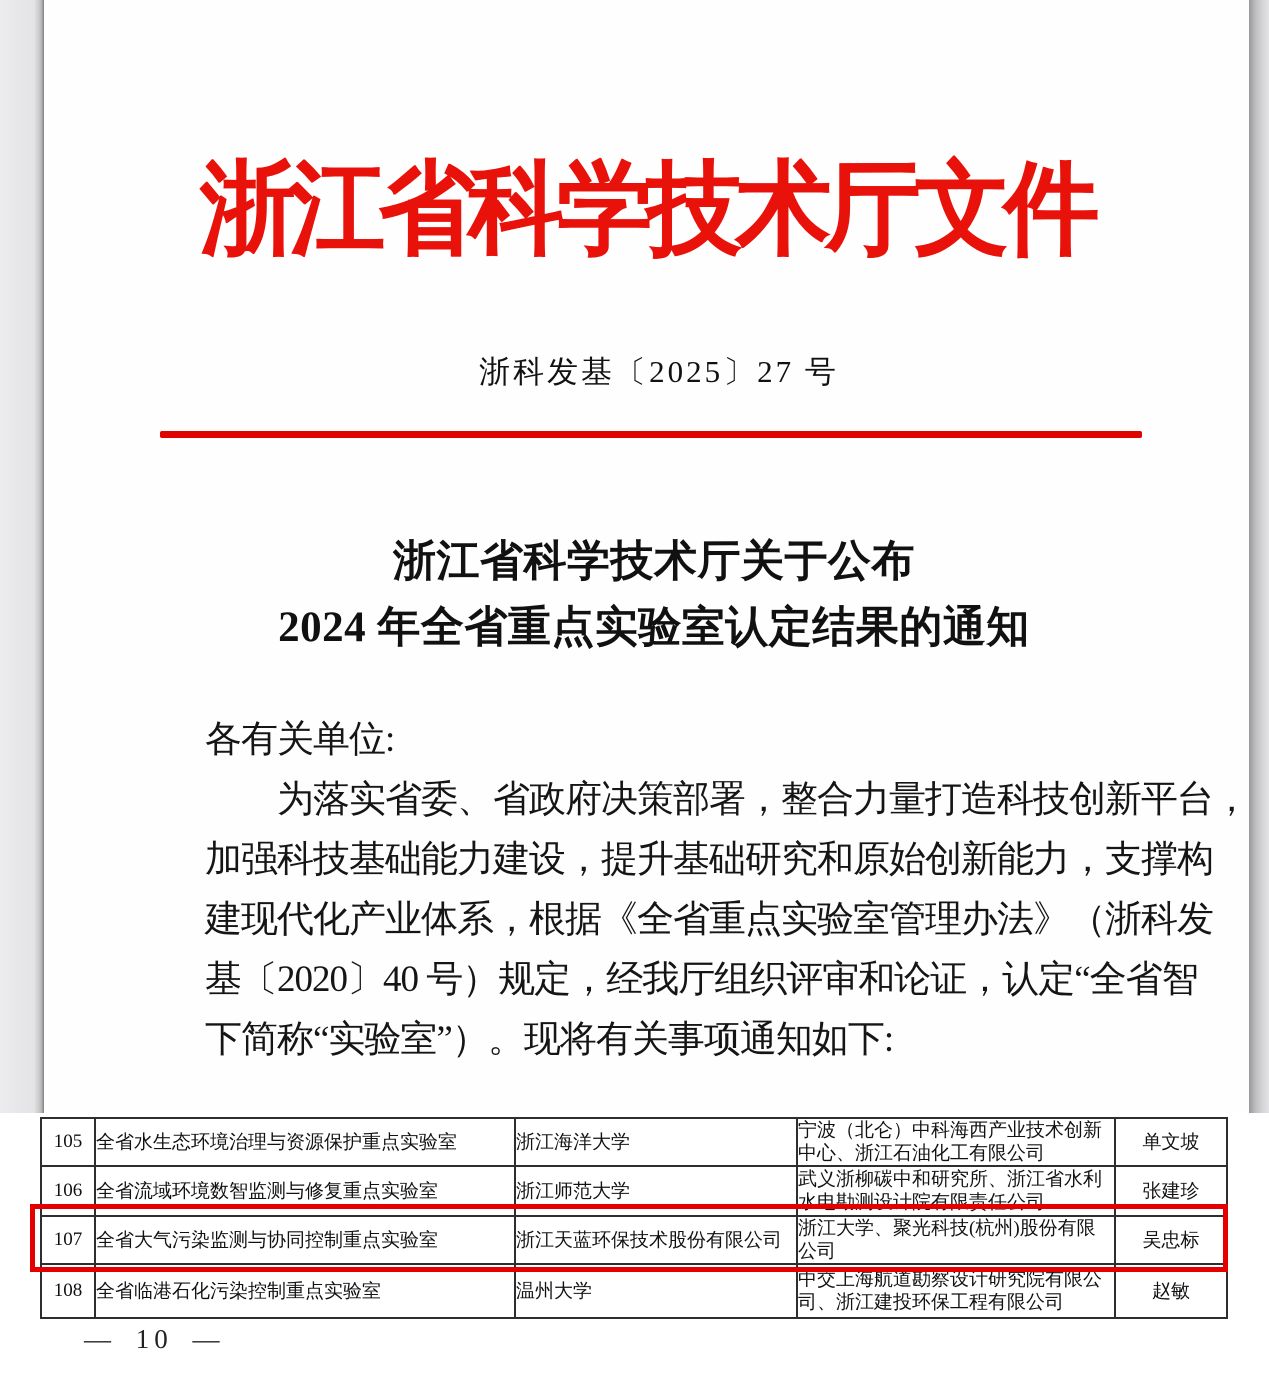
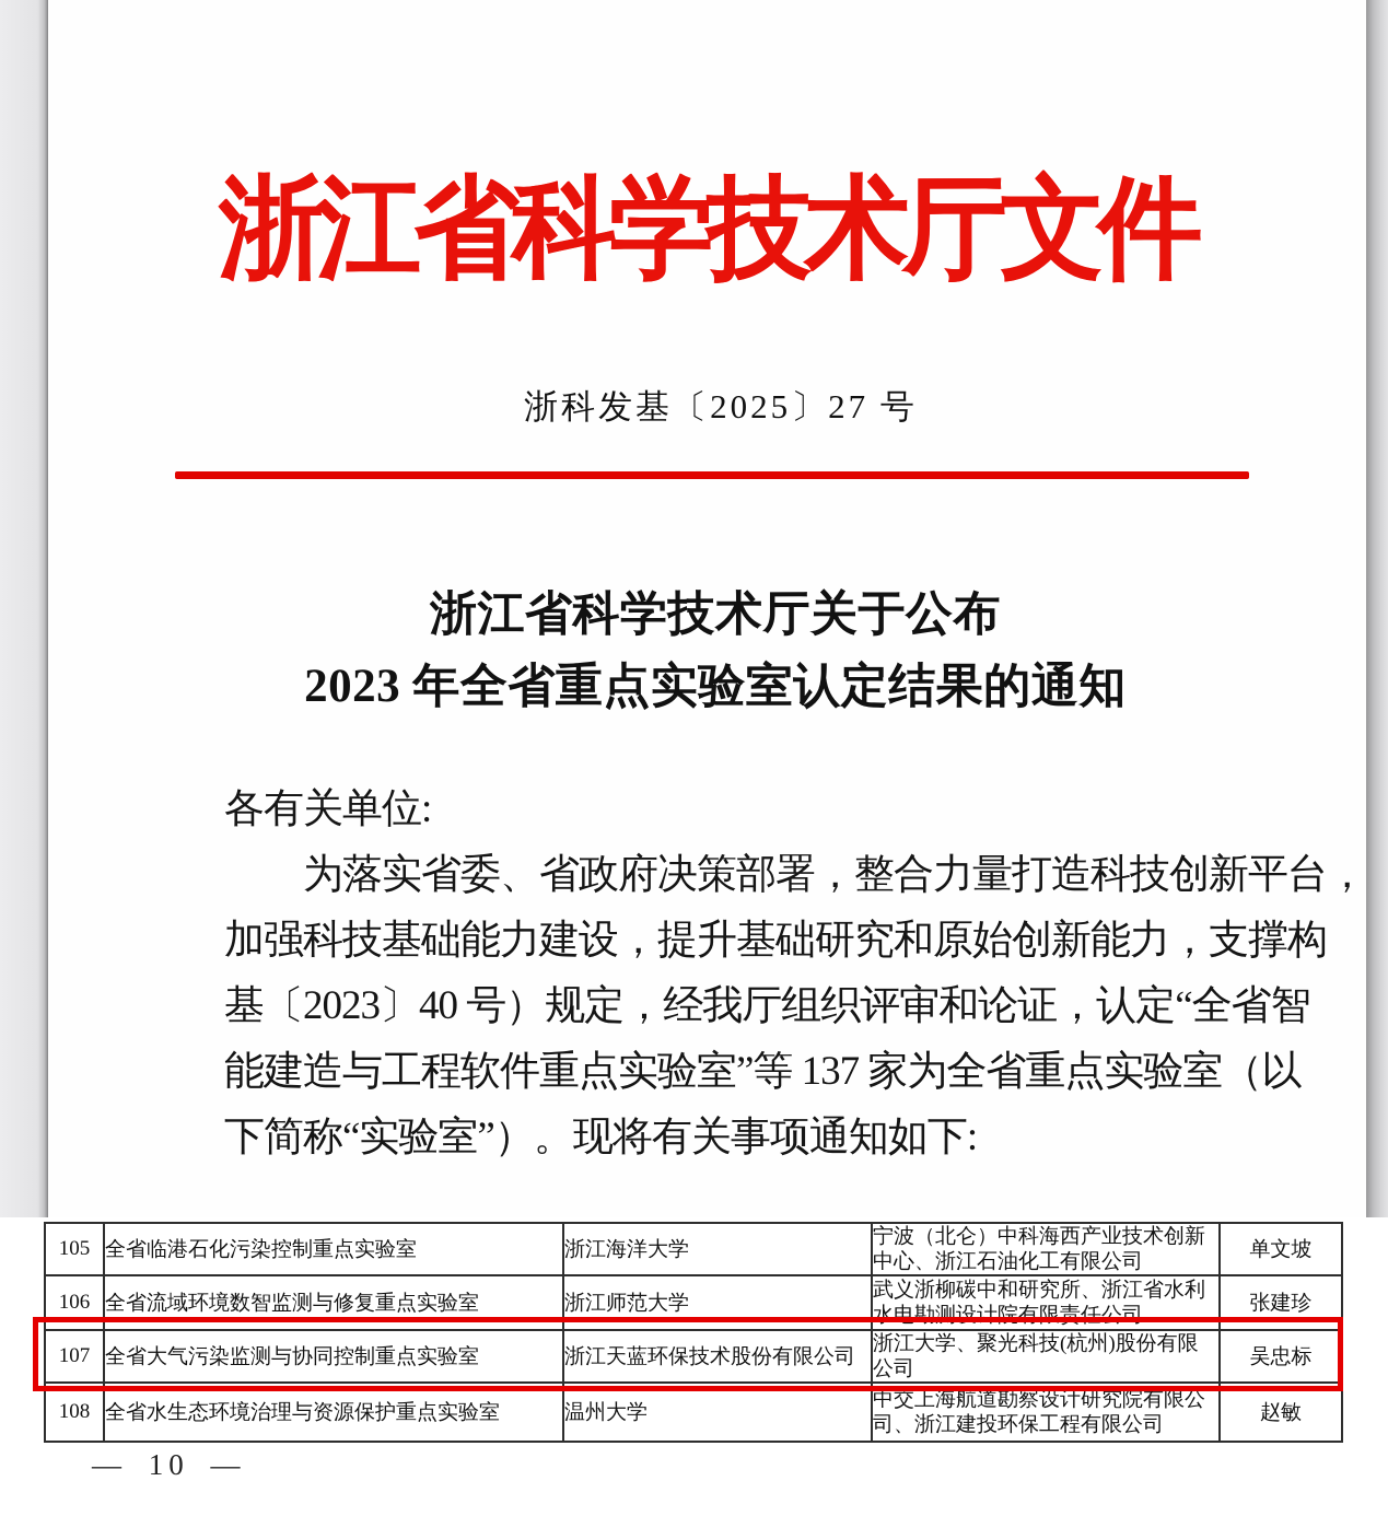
  浙江省科学技术厅文件
  浙科发基〔2025〕27 号
  浙江省科学技术厅关于公布
- 2024 年全省重点实验室认定结果的通知
+ 2023 年全省重点实验室认定结果的通知
  各有关单位:
  为落实省委、省政府决策部署，整合力量打造科技创新平台，
  加强科技基础能力建设，提升基础研究和原始创新能力，支撑构
- 建现代化产业体系，根据《全省重点实验室管理办法》（浙科发
- 基〔2020〕40 号）规定，经我厅组织评审和论证，认定“全省智
+ 基〔2023〕40 号）规定，经我厅组织评审和论证，认定“全省智
+ 能建造与工程软件重点实验室”等 137 家为全省重点实验室（以
  下简称“实验室”）。现将有关事项通知如下:
- 105	全省水生态环境治理与资源保护重点实验室	浙江海洋大学	宁波（北仑）中科海西产业技术创新中心、浙江石油化工有限公司	单文坡
+ 105	全省临港石化污染控制重点实验室	浙江海洋大学	宁波（北仑）中科海西产业技术创新中心、浙江石油化工有限公司	单文坡
  106	全省流域环境数智监测与修复重点实验室	浙江师范大学	武义浙柳碳中和研究所、浙江省水利水电勘测设计院有限责任公司	张建珍
  107	全省大气污染监测与协同控制重点实验室	浙江天蓝环保技术股份有限公司	浙江大学、聚光科技(杭州)股份有限公司	吴忠标
- 108	全省临港石化污染控制重点实验室	温州大学	中交上海航道勘察设计研究院有限公司、浙江建投环保工程有限公司	赵敏
+ 108	全省水生态环境治理与资源保护重点实验室	温州大学	中交上海航道勘察设计研究院有限公司、浙江建投环保工程有限公司	赵敏
  — 10 —
